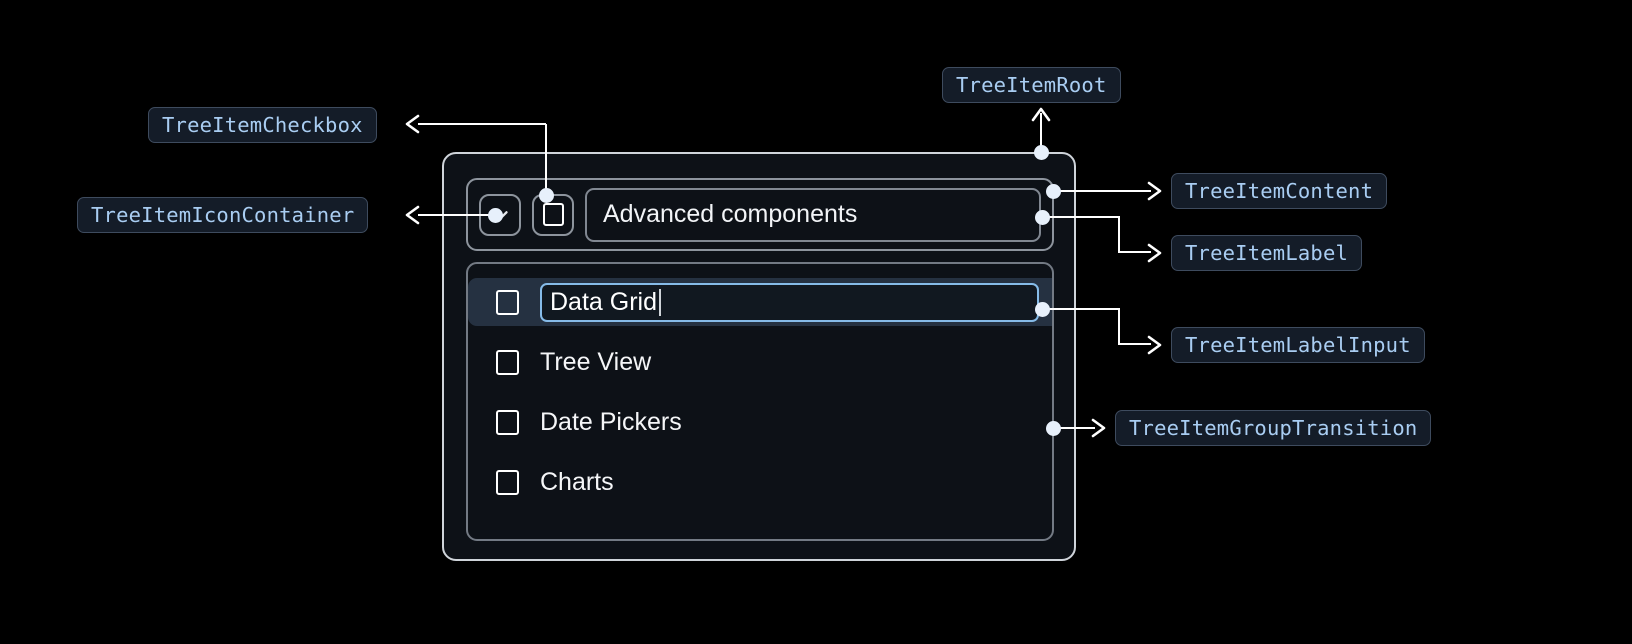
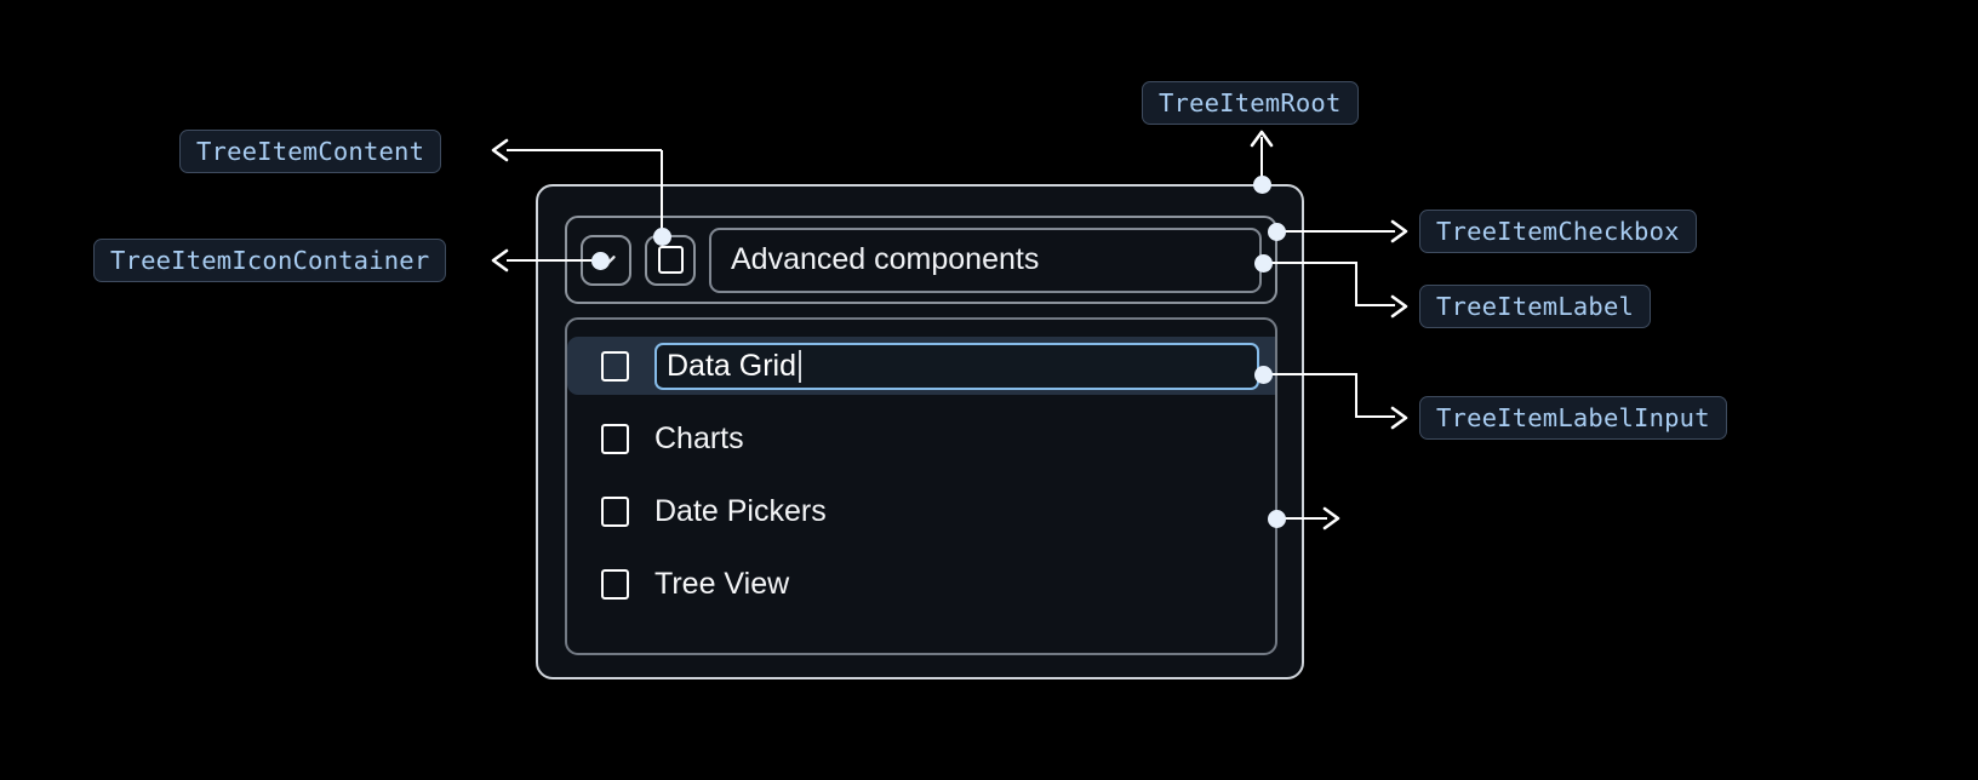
  Advanced components
  Data Grid
- Tree View
+ Charts
  Date Pickers
- Charts
+ Tree View
- TreeItemCheckbox
+ TreeItemContent
  TreeItemIconContainer
  TreeItemRoot
- TreeItemContent
+ TreeItemCheckbox
  TreeItemLabel
  TreeItemLabelInput
- TreeItemGroupTransition
